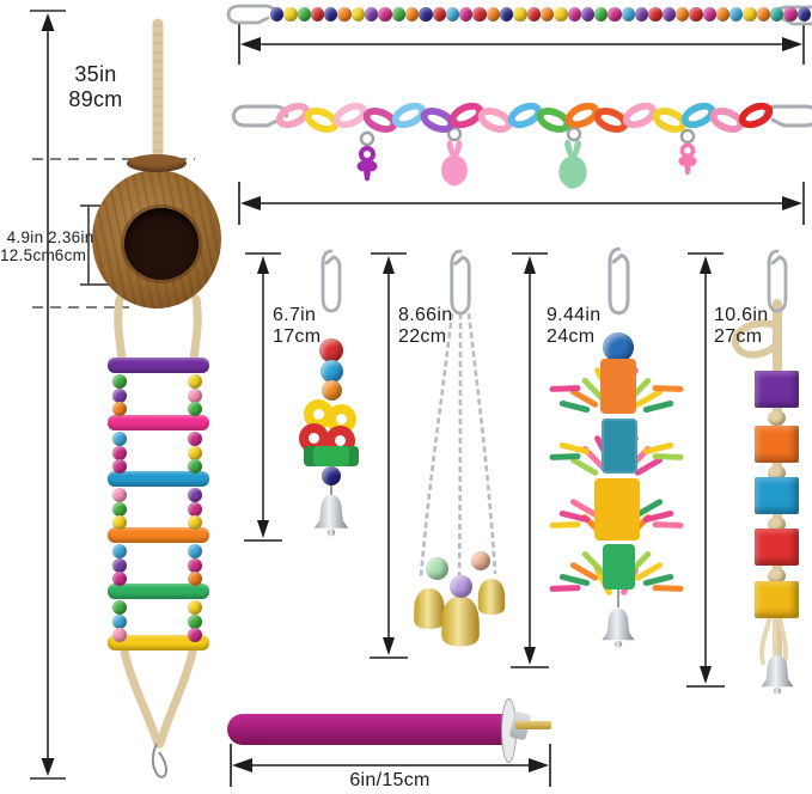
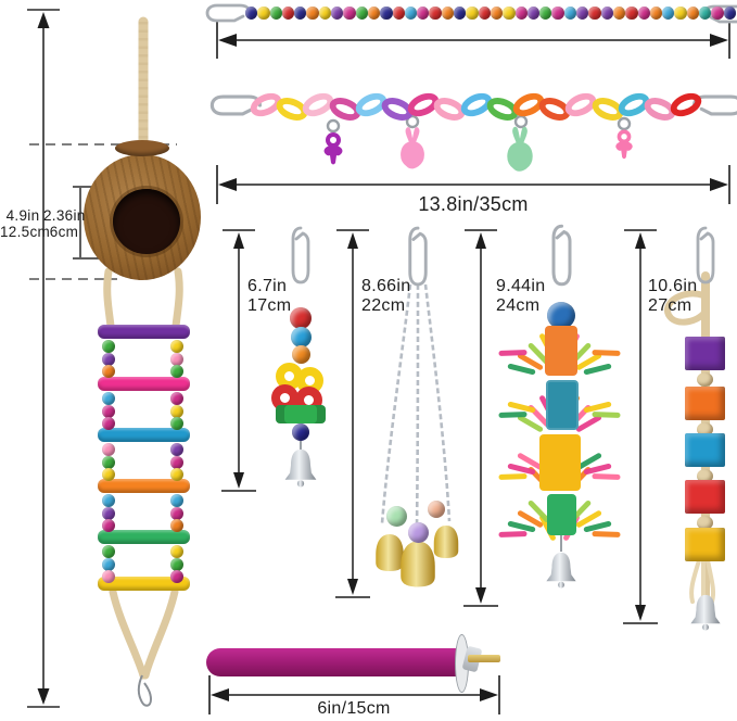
- 35in
- 89cm
  4.9in
  12.5cm
  2.36in
  6cm
+ 13.8in/35cm
  6.7in
  17cm
  8.66in
  22cm
  9.44in
  24cm
  10.6in
  27cm
  6in/15cm
